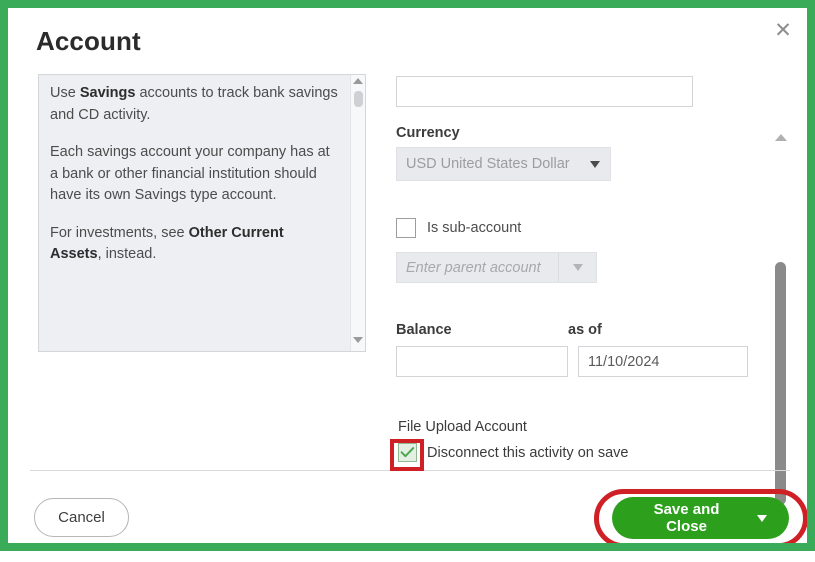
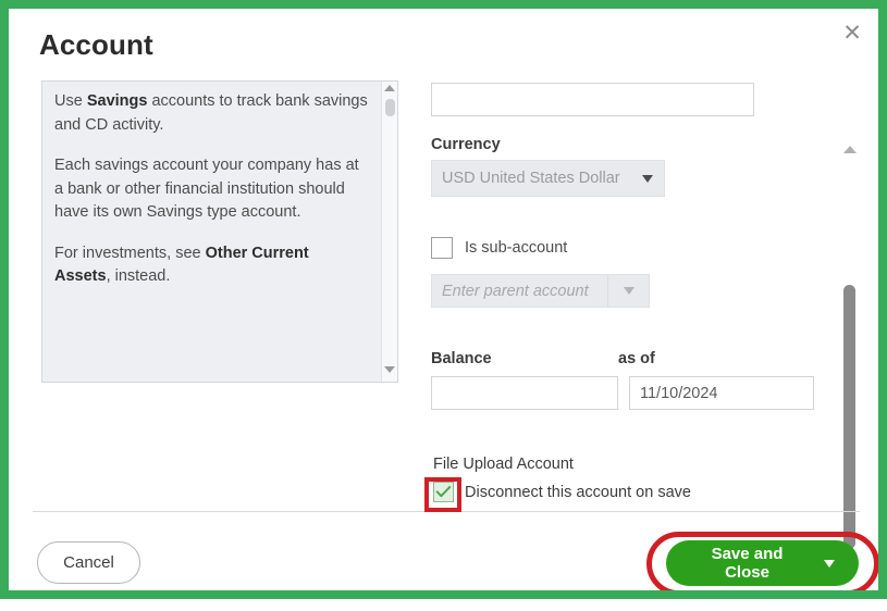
  Account
  ✕
  Use Savings accounts to track bank savings and CD activity.
  Each savings account your company has at a bank or other financial institution should have its own Savings type account.
  For investments, see Other Current Assets, instead.
  Currency
  USD United States Dollar
  Is sub-account
  Enter parent account
  Balance
  as of
  11/10/2024
  File Upload Account
- Disconnect this activity on save
+ Disconnect this account on save
  Cancel
  Save and Close
